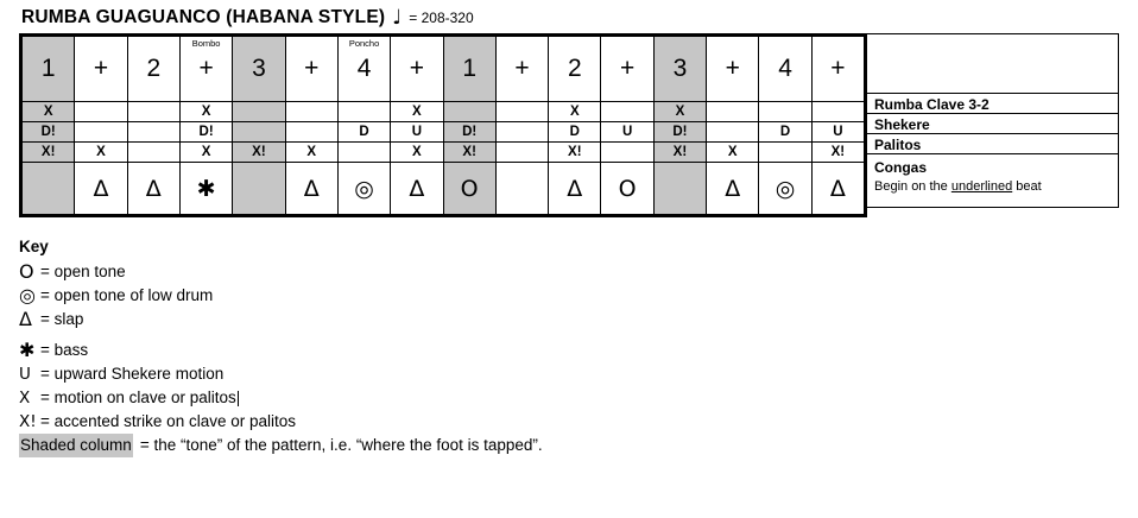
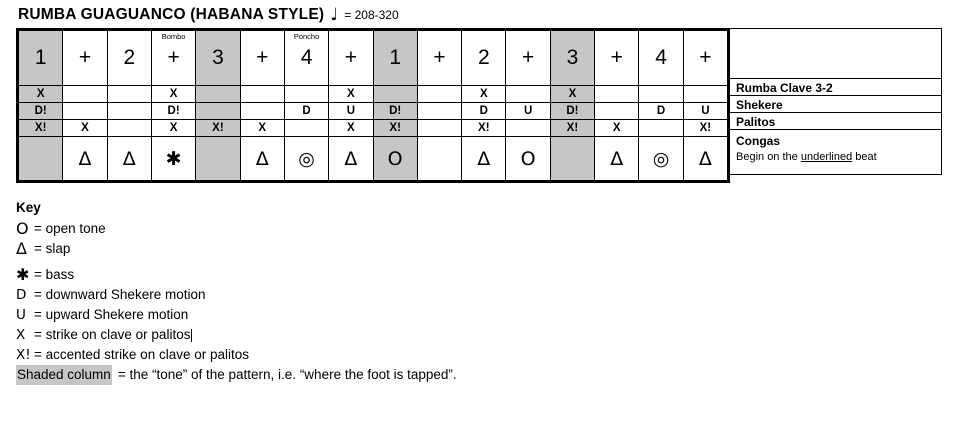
  RUMBA GUAGUANCO (HABANA STYLE)
  ♩
  = 208-320
  1	+	2	Bombo+	3	+	Poncho4	+	1	+	2	+	3	+	4	+
  X			X				X			X		X
  D!			D!			D	U	D!		D	U	D!		D	U
  X!	X		X	X!	X		X	X!		X!		X!	X		X!
  	Δ	Δ	✱		Δ	◎	Δ	O		Δ	O		Δ	◎	Δ
  Rumba Clave 3-2
  Shekere
  Palitos
  Congas
  Begin on the underlined beat
  Key
  O
  = open tone
- ◎
- = open tone of low drum
  Δ
  = slap
  ✱
  = bass
+ D
+ = downward Shekere motion
  U
  = upward Shekere motion
  X
- = motion on clave or palitos
+ = strike on clave or palitos
  X!
  = accented strike on clave or palitos
  Shaded column
  = the “tone” of the pattern, i.e. “where the foot is tapped”.
